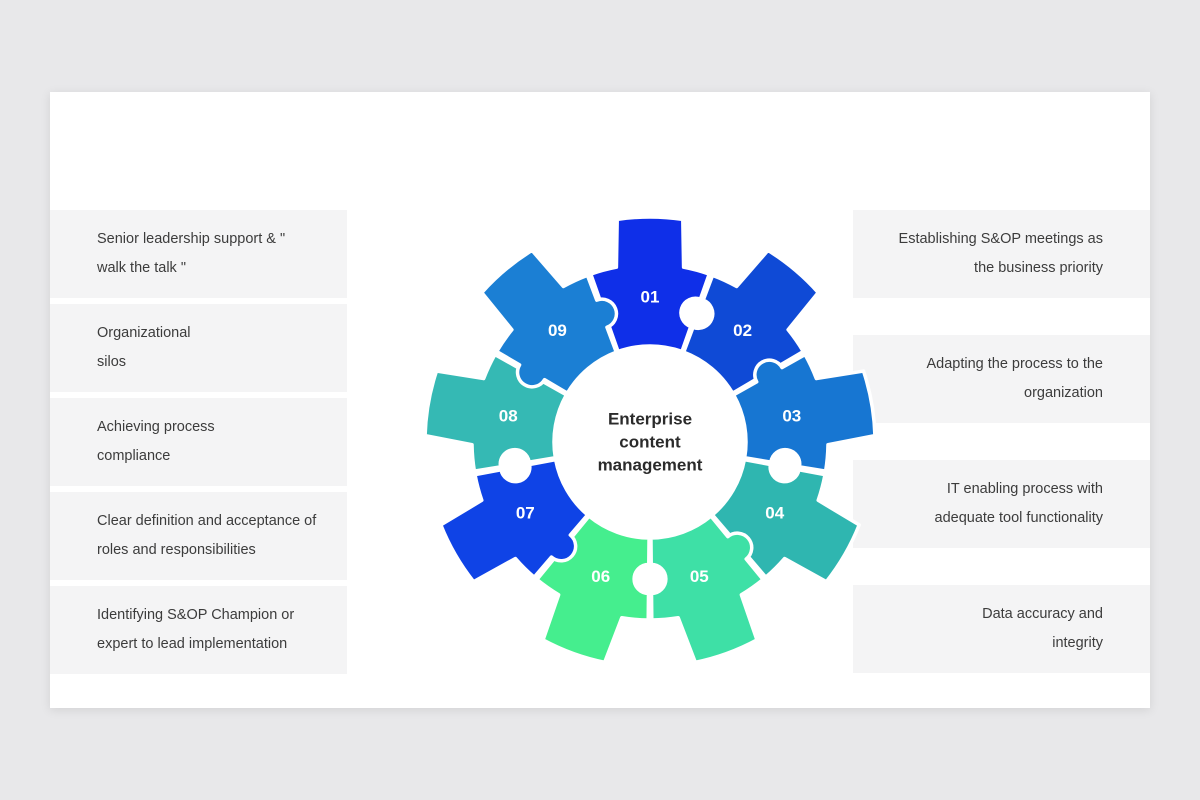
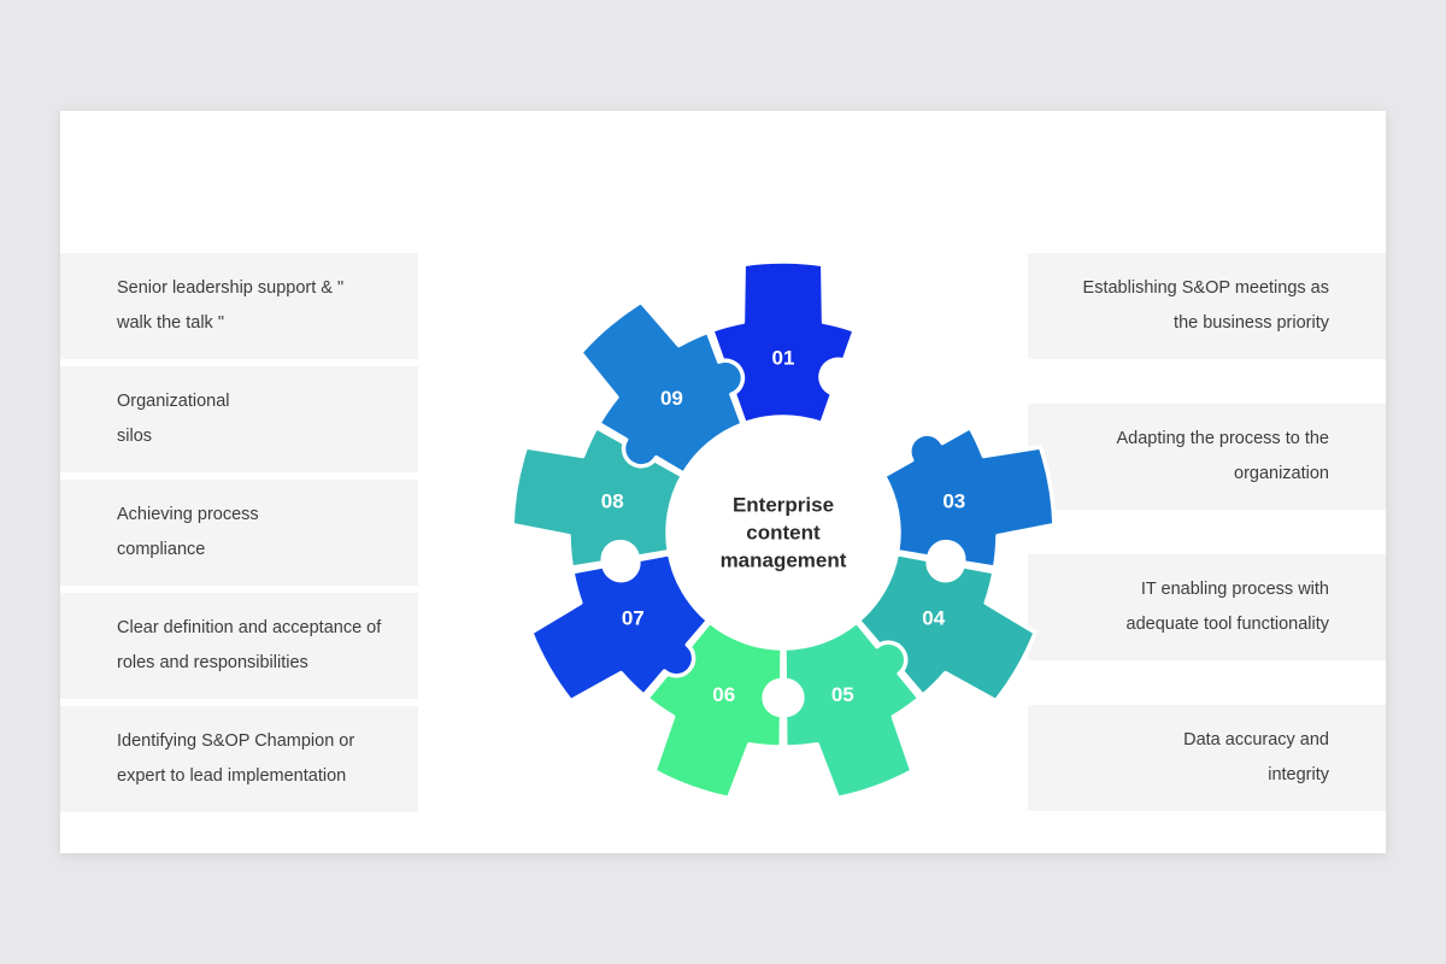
  Senior leadership support & "
  walk the talk "
  Organizational
  silos
  Achieving process
  compliance
  Clear definition and acceptance of
  roles and responsibilities
  Identifying S&OP Champion or
  expert to lead implementation
  Establishing S&OP meetings as
  the business priority
  Adapting the process to the
  organization
  IT enabling process with
  adequate tool functionality
  Data accuracy and
  integrity
  01
- 02
  03
  04
  05
  06
  07
  08
  09
  Enterprise
  content
  management
